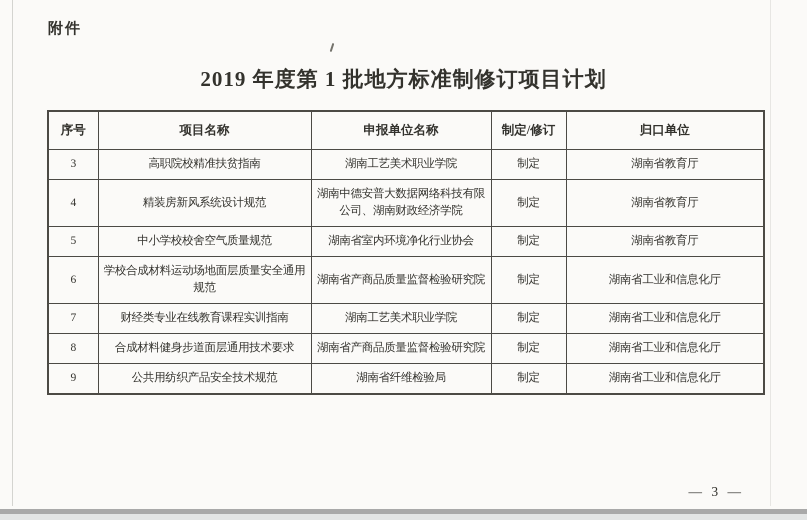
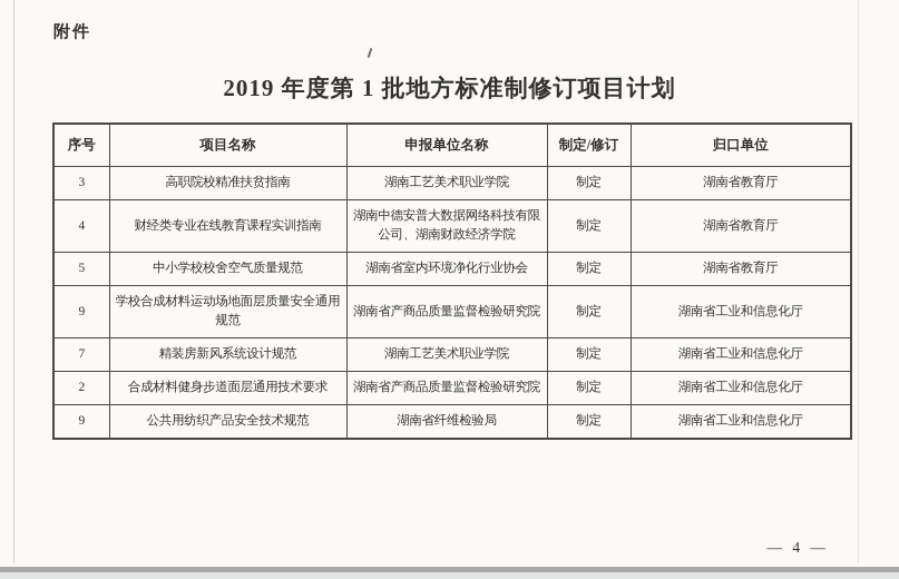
  附件
  2019 年度第 1 批地方标准制修订项目计划
  序号	项目名称	申报单位名称	制定/修订	归口单位
  3	高职院校精准扶贫指南	湖南工艺美术职业学院	制定	湖南省教育厅
- 4	精装房新风系统设计规范	湖南中德安普大数据网络科技有限公司、湖南财政经济学院	制定	湖南省教育厅
+ 4	财经类专业在线教育课程实训指南	湖南中德安普大数据网络科技有限公司、湖南财政经济学院	制定	湖南省教育厅
  5	中小学校校舍空气质量规范	湖南省室内环境净化行业协会	制定	湖南省教育厅
- 6	学校合成材料运动场地面层质量安全通用规范	湖南省产商品质量监督检验研究院	制定	湖南省工业和信息化厅
+ 9	学校合成材料运动场地面层质量安全通用规范	湖南省产商品质量监督检验研究院	制定	湖南省工业和信息化厅
- 7	财经类专业在线教育课程实训指南	湖南工艺美术职业学院	制定	湖南省工业和信息化厅
+ 7	精装房新风系统设计规范	湖南工艺美术职业学院	制定	湖南省工业和信息化厅
- 8	合成材料健身步道面层通用技术要求	湖南省产商品质量监督检验研究院	制定	湖南省工业和信息化厅
+ 2	合成材料健身步道面层通用技术要求	湖南省产商品质量监督检验研究院	制定	湖南省工业和信息化厅
  9	公共用纺织产品安全技术规范	湖南省纤维检验局	制定	湖南省工业和信息化厅
- — 3 —
+ — 4 —
